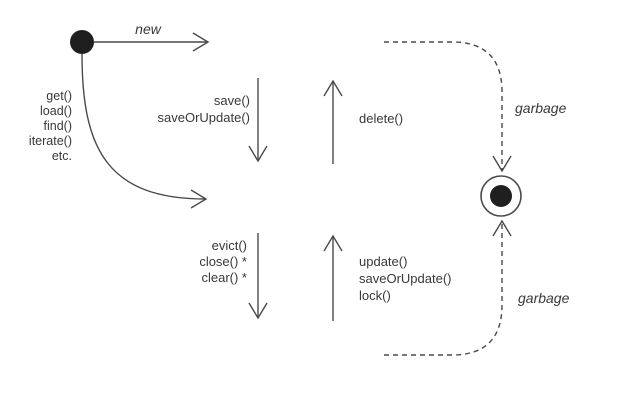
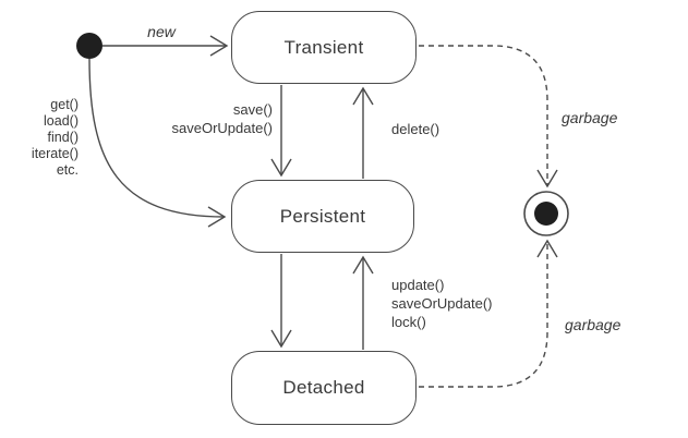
+ Transient
+ Persistent
+ Detached
  new
  get()
  load()
  find()
  iterate()
  etc.
  save()
  saveOrUpdate()
  delete()
- evict()
- close() *
- clear() *
  update()
  saveOrUpdate()
  lock()
  garbage
  garbage
